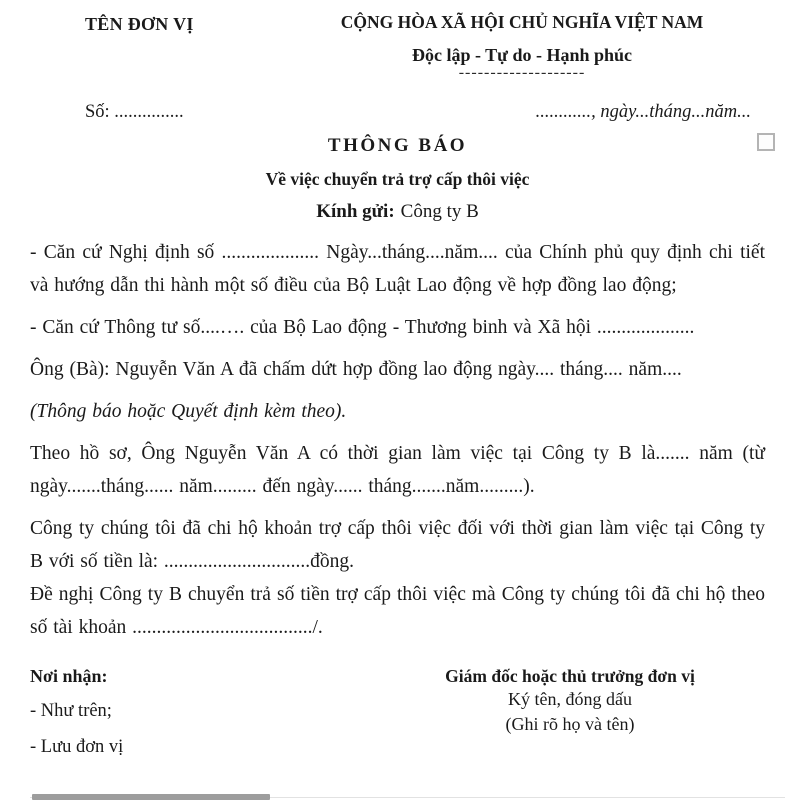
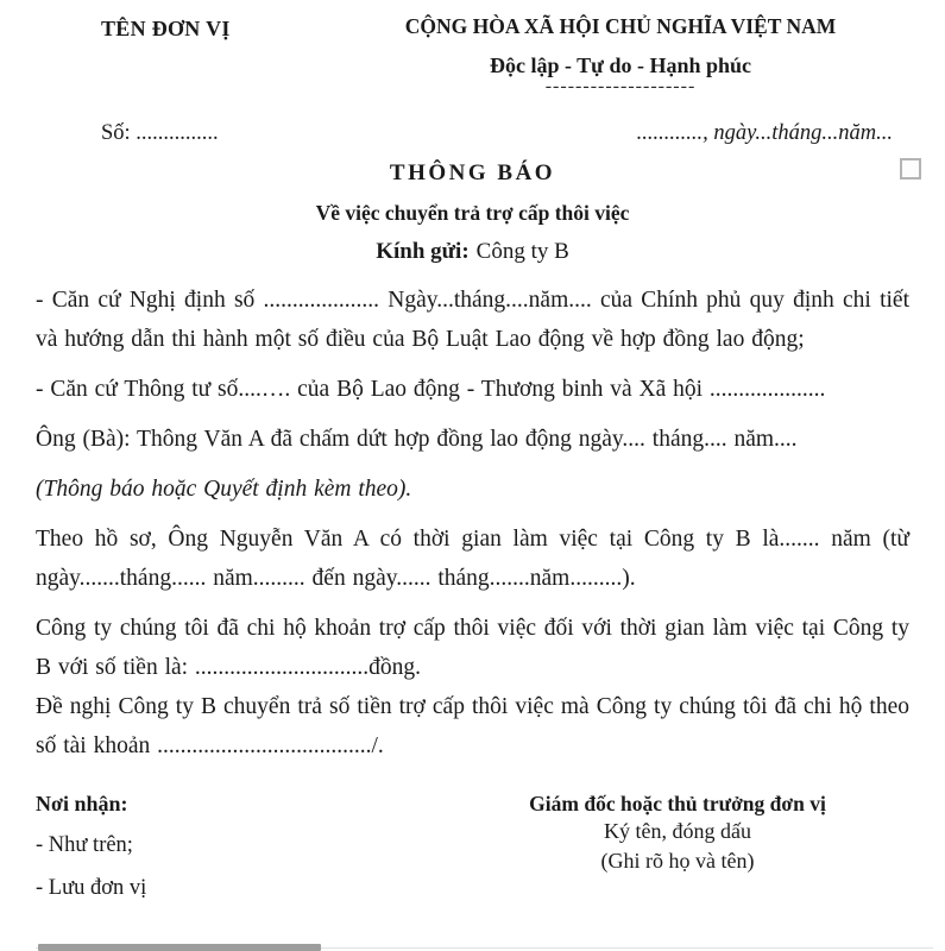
  TÊN ĐƠN VỊ
  CỘNG HÒA XÃ HỘI CHỦ NGHĨA VIỆT NAM
  Độc lập - Tự do - Hạnh phúc
  --------------------
  Số: ...............
  ............, ngày...tháng...năm...
  THÔNG BÁO
  Về việc chuyển trả trợ cấp thôi việc
  Kính gửi: Công ty B
  - Căn cứ Nghị định số .................... Ngày...tháng....năm.... của Chính phủ quy định chi tiết và hướng dẫn thi hành một số điều của Bộ Luật Lao động về hợp đồng lao động;
  - Căn cứ Thông tư số....…. của Bộ Lao động - Thương binh và Xã hội ....................
- Ông (Bà): Nguyễn Văn A đã chấm dứt hợp đồng lao động ngày.... tháng.... năm....
+ Ông (Bà): Thông Văn A đã chấm dứt hợp đồng lao động ngày.... tháng.... năm....
  (Thông báo hoặc Quyết định kèm theo).
  Theo hồ sơ, Ông Nguyễn Văn A có thời gian làm việc tại Công ty B là....... năm (từ ngày.......tháng...... năm......... đến ngày...... tháng.......năm.........).
  Công ty chúng tôi đã chi hộ khoản trợ cấp thôi việc đối với thời gian làm việc tại Công ty B với số tiền là: ..............................đồng.
  Đề nghị Công ty B chuyển trả số tiền trợ cấp thôi việc mà Công ty chúng tôi đã chi hộ theo số tài khoản ...................................../.
  Nơi nhận:
  - Như trên;
  - Lưu đơn vị
  Giám đốc hoặc thủ trưởng đơn vị
  Ký tên, đóng dấu
  (Ghi rõ họ và tên)
